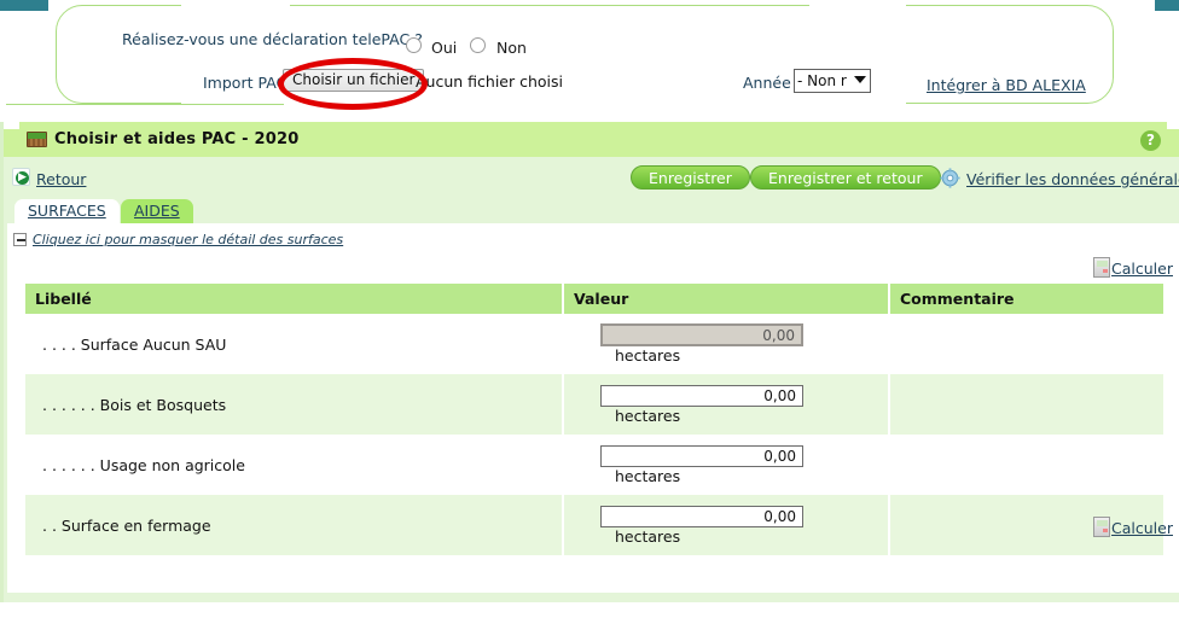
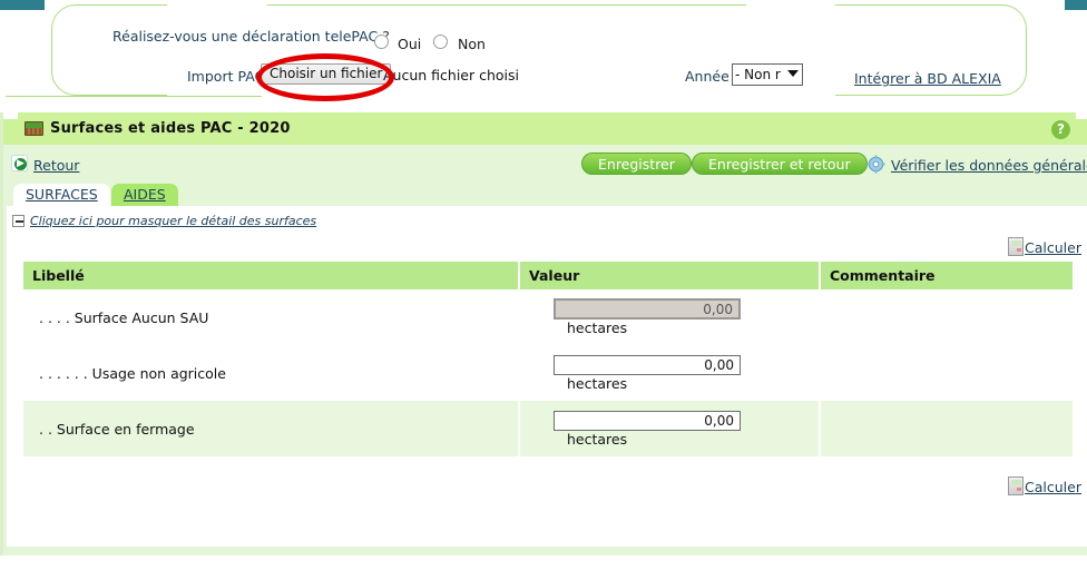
  Réalisez-vous une déclaration telePAC
  Oui
  Non
  Import PAC
  Choisir un fichier
  Aucun fichier choisi
  Année
  - Non r
  Intégrer à BD ALEXIA
- Choisir et aides PAC - 2020
+ Surfaces et aides PAC - 2020
  ?
  ▶
  Retour
  Enregistrer
  Enregistrer et retour
  Vérifier les données général
  SURFACES
  AIDES
  Cliquez ici pour masquer le détail des surfaces
  Calculer
  Libellé	Valeur	Commentaire
  . . . . Surface Aucun SAU	0,00 hectares
- . . . . . . Bois et Bosquets	0,00 hectares
  . . . . . . Usage non agricole	0,00 hectares
  . . Surface en fermage	0,00 hectares
  Calculer
